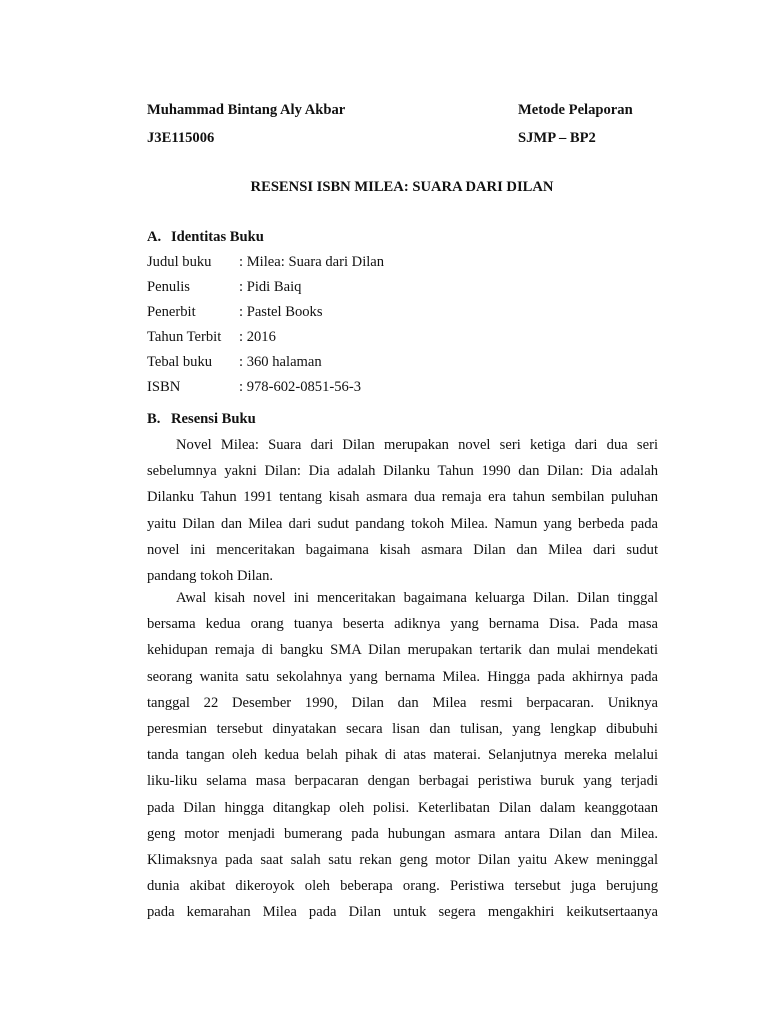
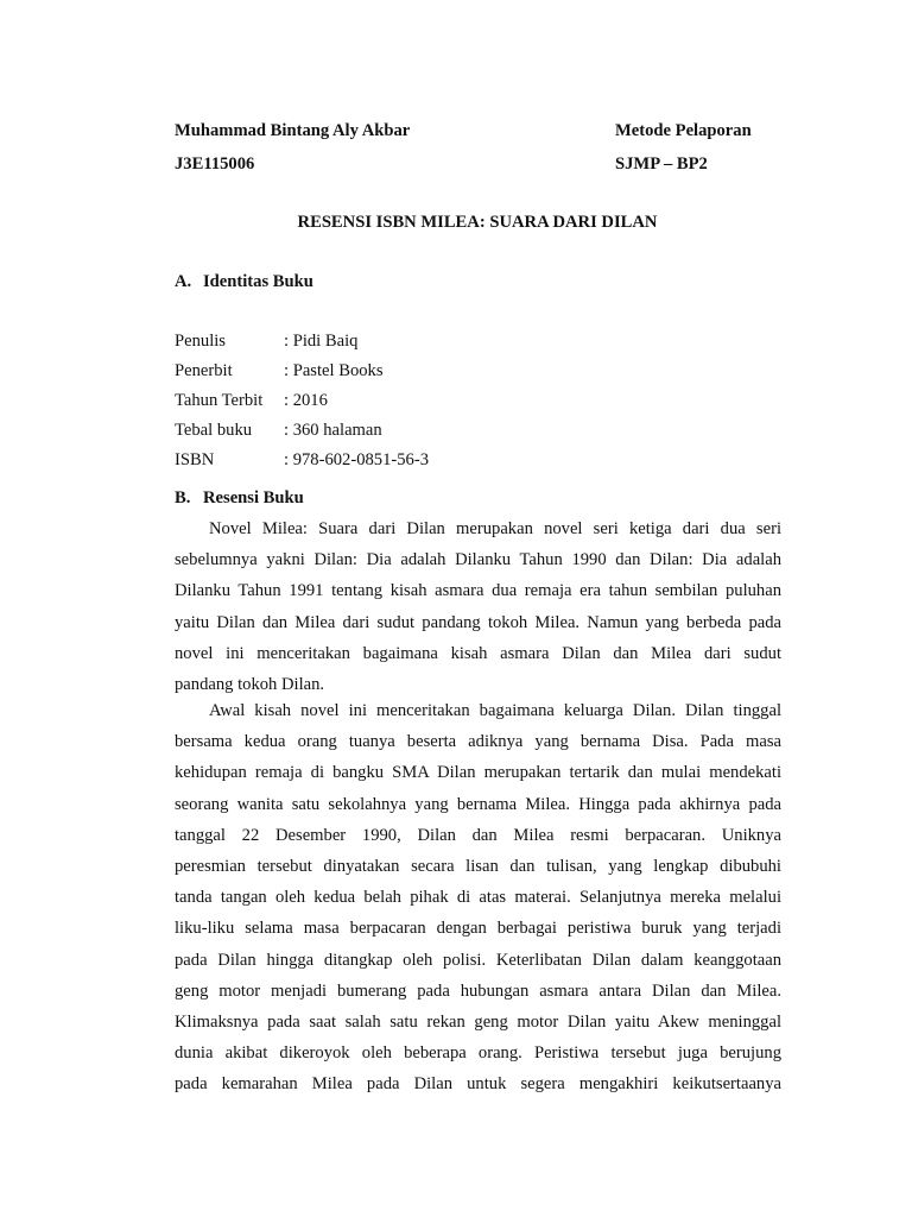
  Muhammad Bintang Aly Akbar
  Metode Pelaporan
  J3E115006
  SJMP – BP2
  RESENSI ISBN MILEA: SUARA DARI DILAN
  A. Identitas Buku
- Judul buku : Milea: Suara dari Dilan
  Penulis : Pidi Baiq
  Penerbit : Pastel Books
  Tahun Terbit : 2016
  Tebal buku : 360 halaman
  ISBN : 978-602-0851-56-3
  B. Resensi Buku
  Novel Milea: Suara dari Dilan merupakan novel seri ketiga dari dua seri
  sebelumnya yakni Dilan: Dia adalah Dilanku Tahun 1990 dan Dilan: Dia adalah
  Dilanku Tahun 1991 tentang kisah asmara dua remaja era tahun sembilan puluhan
  yaitu Dilan dan Milea dari sudut pandang tokoh Milea. Namun yang berbeda pada
  novel ini menceritakan bagaimana kisah asmara Dilan dan Milea dari sudut
  pandang tokoh Dilan.
  Awal kisah novel ini menceritakan bagaimana keluarga Dilan. Dilan tinggal
  bersama kedua orang tuanya beserta adiknya yang bernama Disa. Pada masa
  kehidupan remaja di bangku SMA Dilan merupakan tertarik dan mulai mendekati
  seorang wanita satu sekolahnya yang bernama Milea. Hingga pada akhirnya pada
  tanggal 22 Desember 1990, Dilan dan Milea resmi berpacaran. Uniknya
  peresmian tersebut dinyatakan secara lisan dan tulisan, yang lengkap dibubuhi
  tanda tangan oleh kedua belah pihak di atas materai. Selanjutnya mereka melalui
  liku-liku selama masa berpacaran dengan berbagai peristiwa buruk yang terjadi
  pada Dilan hingga ditangkap oleh polisi. Keterlibatan Dilan dalam keanggotaan
  geng motor menjadi bumerang pada hubungan asmara antara Dilan dan Milea.
  Klimaksnya pada saat salah satu rekan geng motor Dilan yaitu Akew meninggal
  dunia akibat dikeroyok oleh beberapa orang. Peristiwa tersebut juga berujung
  pada kemarahan Milea pada Dilan untuk segera mengakhiri keikutsertaanya
